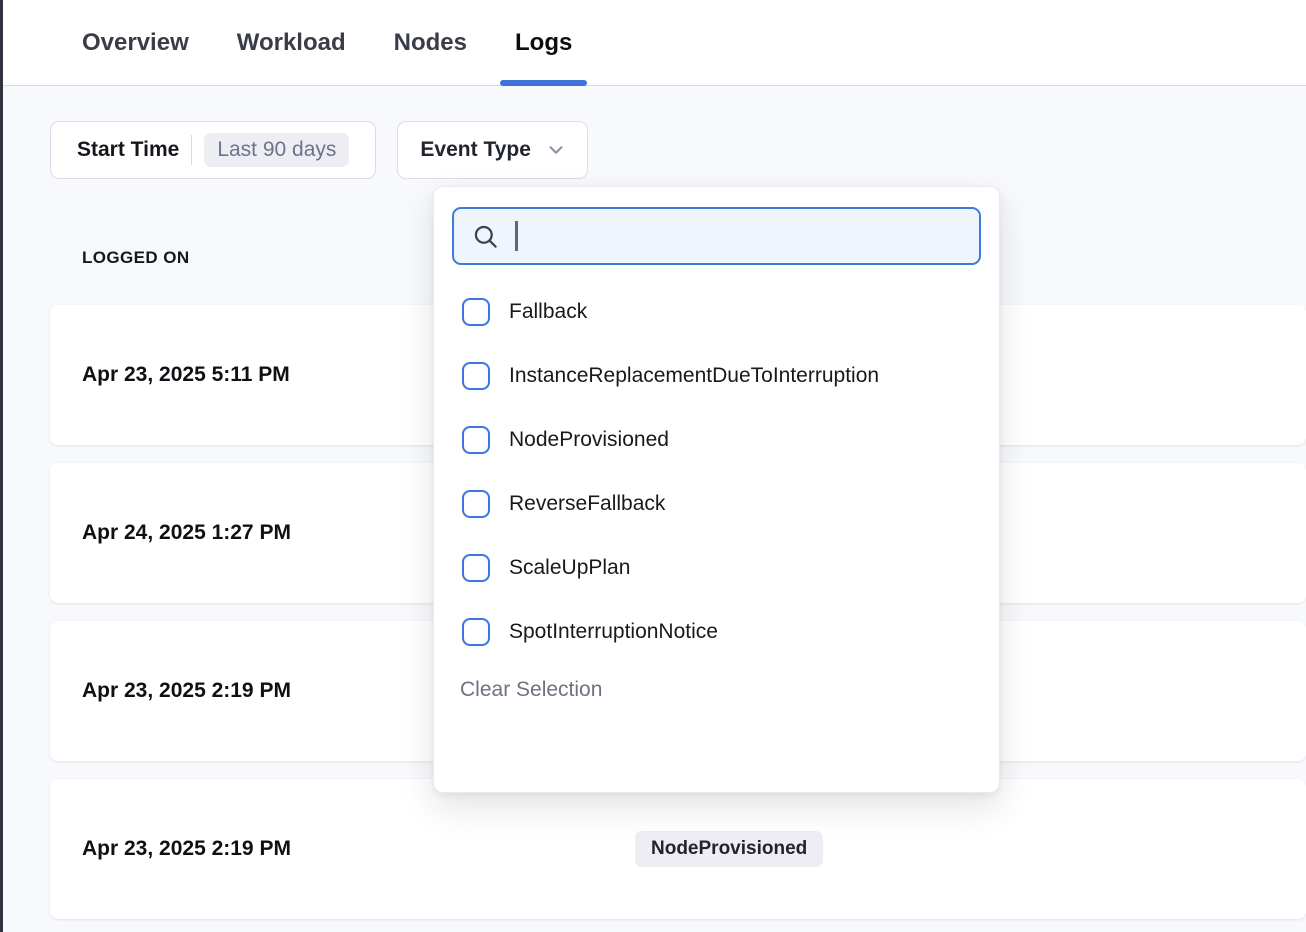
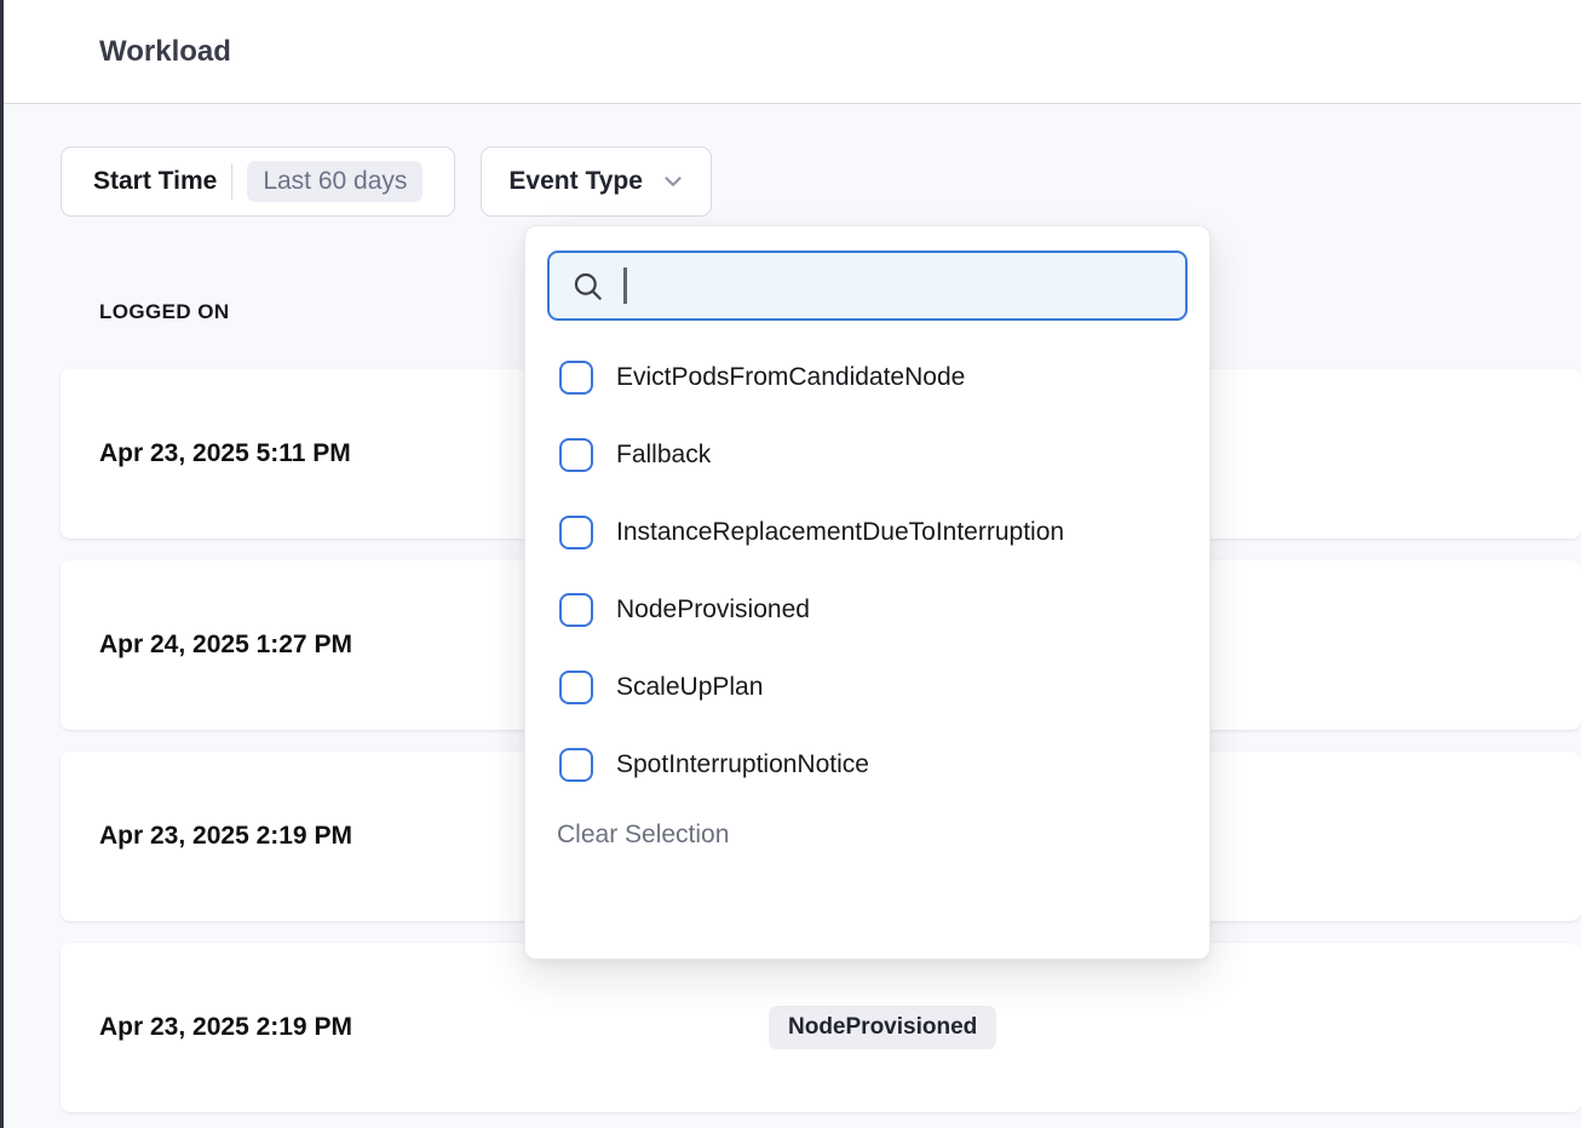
- Overview
  Workload
- Nodes
- Logs
  Start Time
- Last 90 days
+ Last 60 days
  Event Type
  LOGGED ON
  Apr 23, 2025 5:11 PM
  Apr 24, 2025 1:27 PM
  Apr 23, 2025 2:19 PM
  Apr 23, 2025 2:19 PM
  NodeProvisioned
+ EvictPodsFromCandidateNode
  Fallback
  InstanceReplacementDueToInterruption
  NodeProvisioned
- ReverseFallback
  ScaleUpPlan
  SpotInterruptionNotice
  Clear Selection
